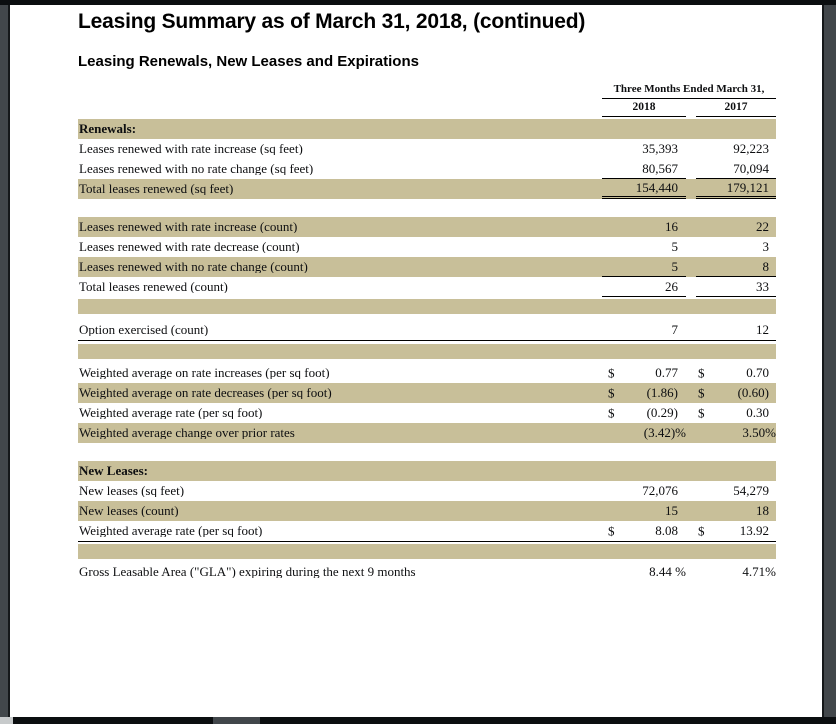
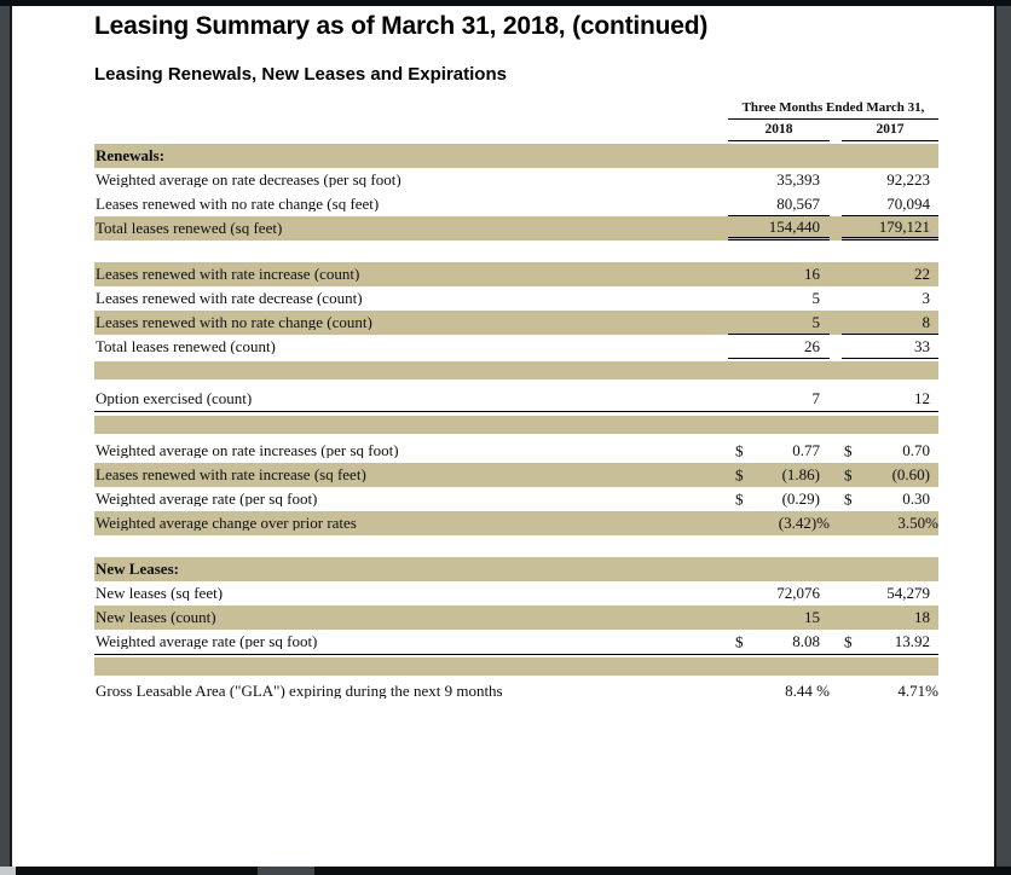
  Leasing Summary as of March 31, 2018, (continued)
  Leasing Renewals, New Leases and Expirations
  Three Months Ended March 31,
  2018
  2017
  Renewals:
- Leases renewed with rate increase (sq feet)
+ Weighted average on rate decreases (per sq foot)
  35,393
  92,223
  Leases renewed with no rate change (sq feet)
  80,567
  70,094
  Total leases renewed (sq feet)
  154,440
  179,121
  Leases renewed with rate increase (count)
  16
  22
  Leases renewed with rate decrease (count)
  5
  3
  Leases renewed with no rate change (count)
  5
  8
  Total leases renewed (count)
  26
  33
  Option exercised (count)
  7
  12
  Weighted average on rate increases (per sq foot)
  $
  0.77
  $
  0.70
- Weighted average on rate decreases (per sq foot)
+ Leases renewed with rate increase (sq feet)
  $
  (1.86)
  $
  (0.60)
  Weighted average rate (per sq foot)
  $
  (0.29)
  $
  0.30
  Weighted average change over prior rates
  (3.42)%
  3.50%
  New Leases:
  New leases (sq feet)
  72,076
  54,279
  New leases (count)
  15
  18
  Weighted average rate (per sq foot)
  $
  8.08
  $
  13.92
  Gross Leasable Area ("GLA") expiring during the next 9 months
  8.44 %
  4.71%
